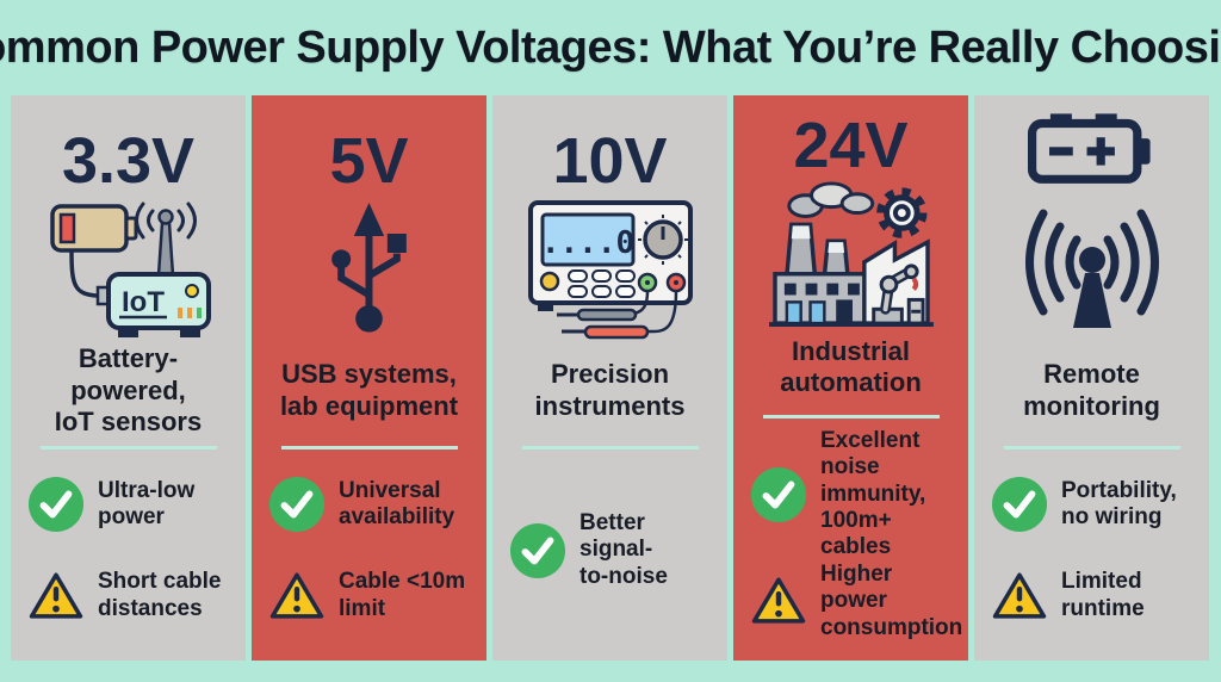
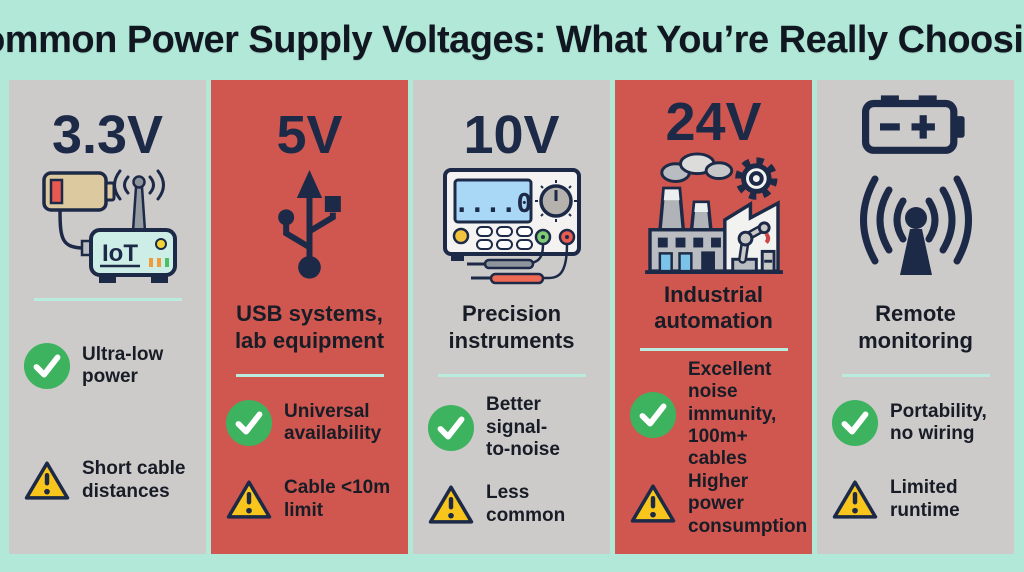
  mmon Power Supply Voltages: What You’re Really Choosi
  3.3V
  IoT
- Battery-powered,
- IoT sensors
  Ultra-low
  power
  Short cable
  distances
  5V
  USB systems,
  lab equipment
  Universal
  availability
  Cable <10m
  limit
  10V
  ....0
  Precision
  instruments
  Better signal-
  to-noise
+ Less common
  24V
  Industrial
  automation
  Excellent noise
  immunity,
  100m+ cables
  Higher power
  consumption
  Remote
  monitoring
  Portability,
  no wiring
  Limited
  runtime
